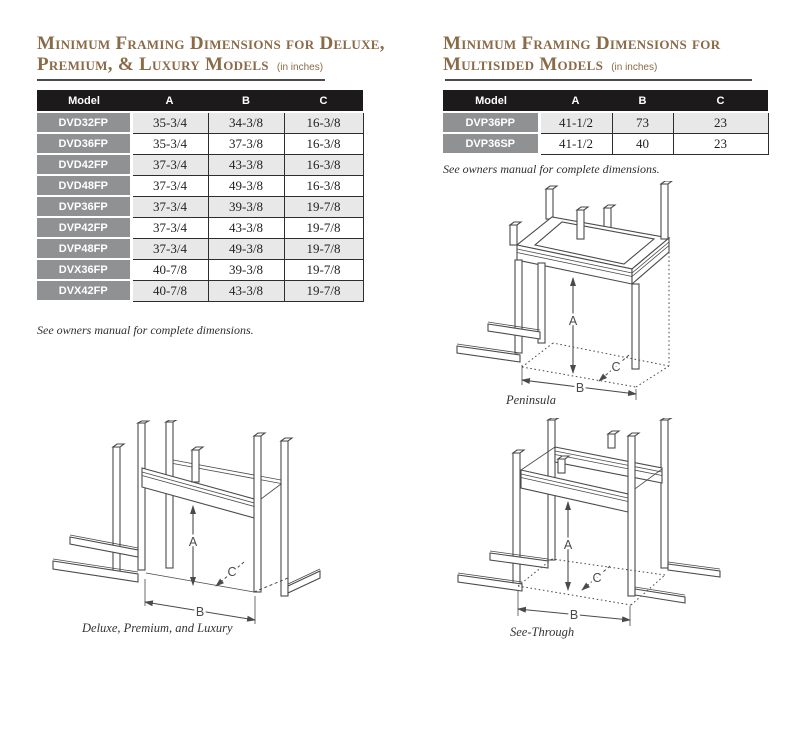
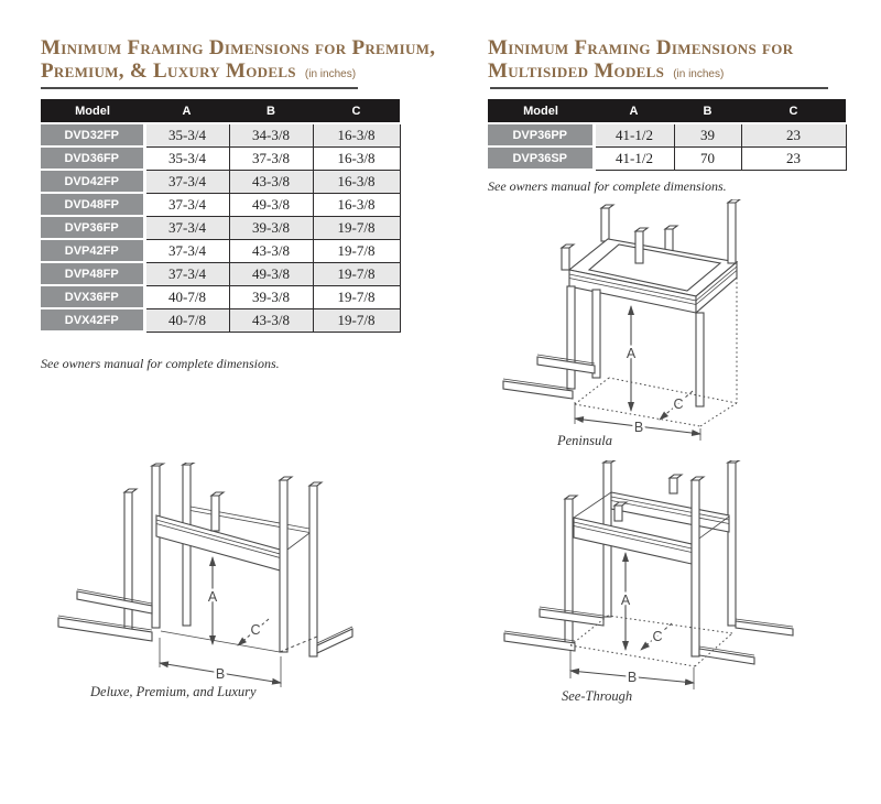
- Minimum Framing Dimensions for Deluxe,
+ Minimum Framing Dimensions for Premium,
  Premium, & Luxury Models (in inches)
  Model	A	B	C
  DVD32FP	35-3/4	34-3/8	16-3/8
  DVD36FP	35-3/4	37-3/8	16-3/8
  DVD42FP	37-3/4	43-3/8	16-3/8
  DVD48FP	37-3/4	49-3/8	16-3/8
  DVP36FP	37-3/4	39-3/8	19-7/8
  DVP42FP	37-3/4	43-3/8	19-7/8
  DVP48FP	37-3/4	49-3/8	19-7/8
  DVX36FP	40-7/8	39-3/8	19-7/8
  DVX42FP	40-7/8	43-3/8	19-7/8
  See owners manual for complete dimensions.
  A
  C
  B
  Deluxe, Premium, and Luxury
  Minimum Framing Dimensions for
  Multisided Models (in inches)
  Model	A	B	C
- DVP36PP	41-1/2	73	23
+ DVP36PP	41-1/2	39	23
- DVP36SP	41-1/2	40	23
+ DVP36SP	41-1/2	70	23
  See owners manual for complete dimensions.
  A
  C
  B
  Peninsula
  A
  C
  B
  See-Through
